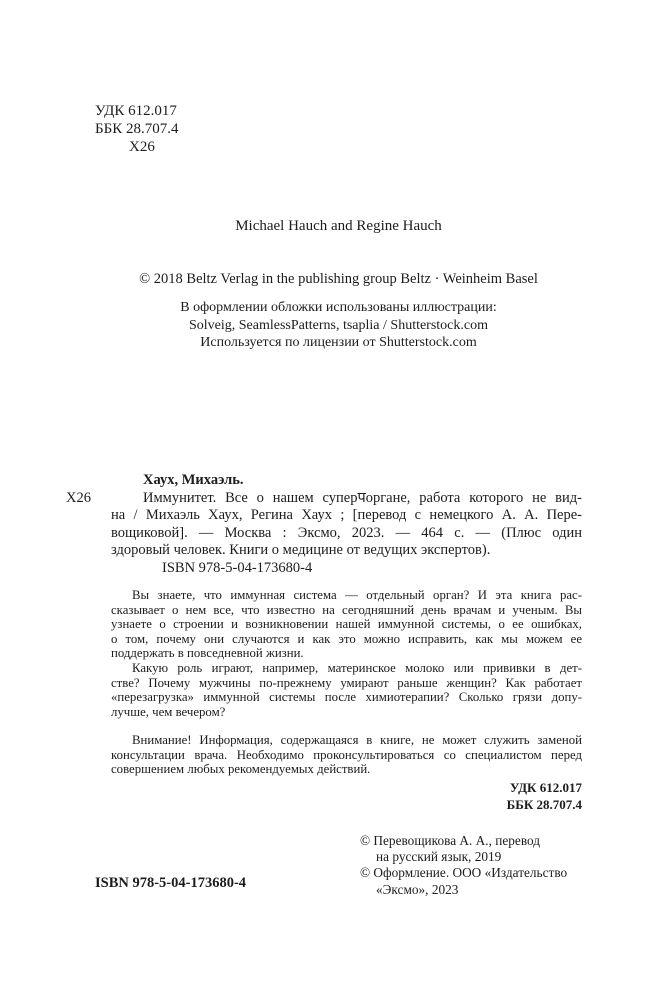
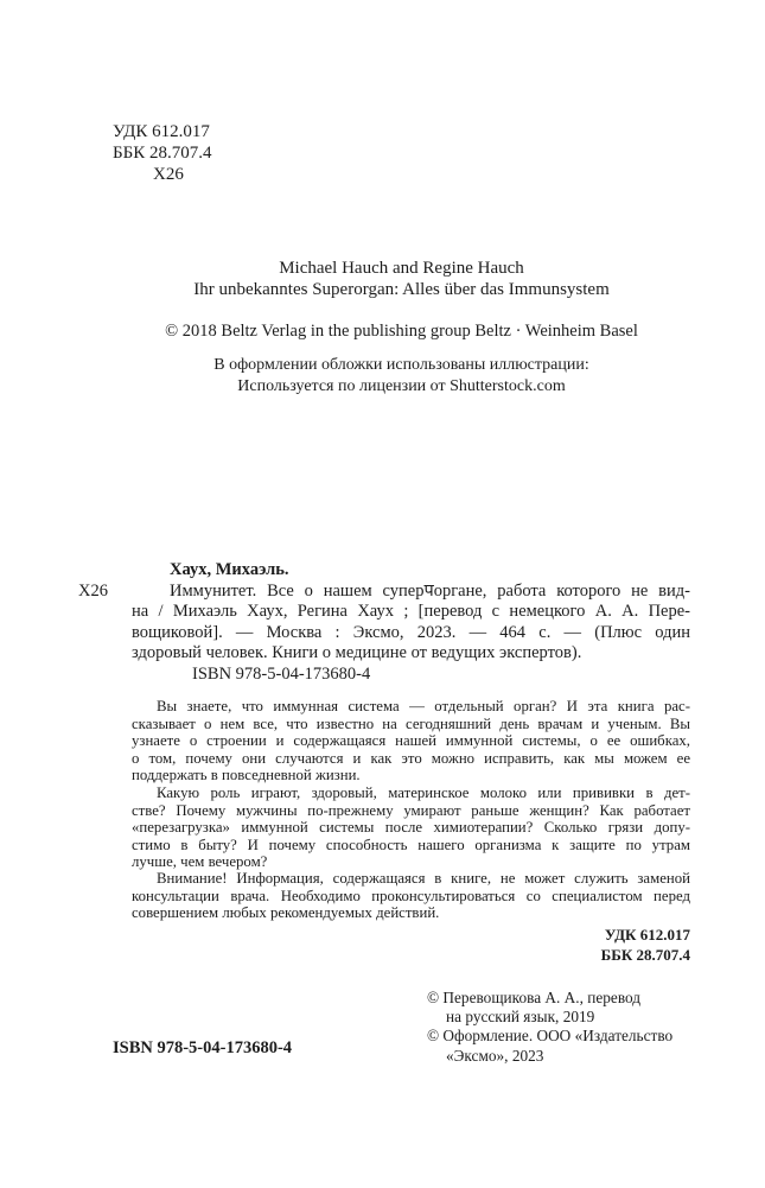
  УДК 612.017
  ББК 28.707.4
  Х26
  Michael Hauch and Regine Hauch
+ Ihr unbekanntes Superorgan: Alles über das Immunsystem
  © 2018 Beltz Verlag in the publishing group Beltz · Weinheim Basel
  В оформлении обложки использованы иллюстрации:
- Solveig, SeamlessPatterns, tsaplia / Shutterstock.com
  Используется по лицензии от Shutterstock.com
  Хаух, Михаэль.
  Х26
  Иммунитет. Все о нашем суперपоргане, работа которого не вид-
  на / Михаэль Хаух, Регина Хаух ; [перевод с немецкого А. А. Пере-
  вощиковой]. — Москва : Эксмо, 2023. — 464 с. — (Плюс один
  здоровый человек. Книги о медицине от ведущих экспертов).
  ISBN 978-5-04-173680-4
  Вы знаете, что иммунная система — отдельный орган? И эта книга рас-
  сказывает о нем все, что известно на сегодняшний день врачам и ученым. Вы
- узнаете о строении и возникновении нашей иммунной системы, о ее ошибках,
+ узнаете о строении и содержащаяся нашей иммунной системы, о ее ошибках,
  о том, почему они случаются и как это можно исправить, как мы можем ее
  поддержать в повседневной жизни.
- Какую роль играют, например, материнское молоко или прививки в дет-
+ Какую роль играют, здоровый, материнское молоко или прививки в дет-
  стве? Почему мужчины по-прежнему умирают раньше женщин? Как работает
  «перезагрузка» иммунной системы после химиотерапии? Сколько грязи допу-
+ стимо в быту? И почему способность нашего организма к защите по утрам
  лучше, чем вечером?
  Внимание! Информация, содержащаяся в книге, не может служить заменой
  консультации врача. Необходимо проконсультироваться со специалистом перед
  совершением любых рекомендуемых действий.
  УДК 612.017
  ББК 28.707.4
  © Перевощикова А. А., перевод
  на русский язык, 2019
  © Оформление. ООО «Издательство
  «Эксмо», 2023
  ISBN 978-5-04-173680-4
